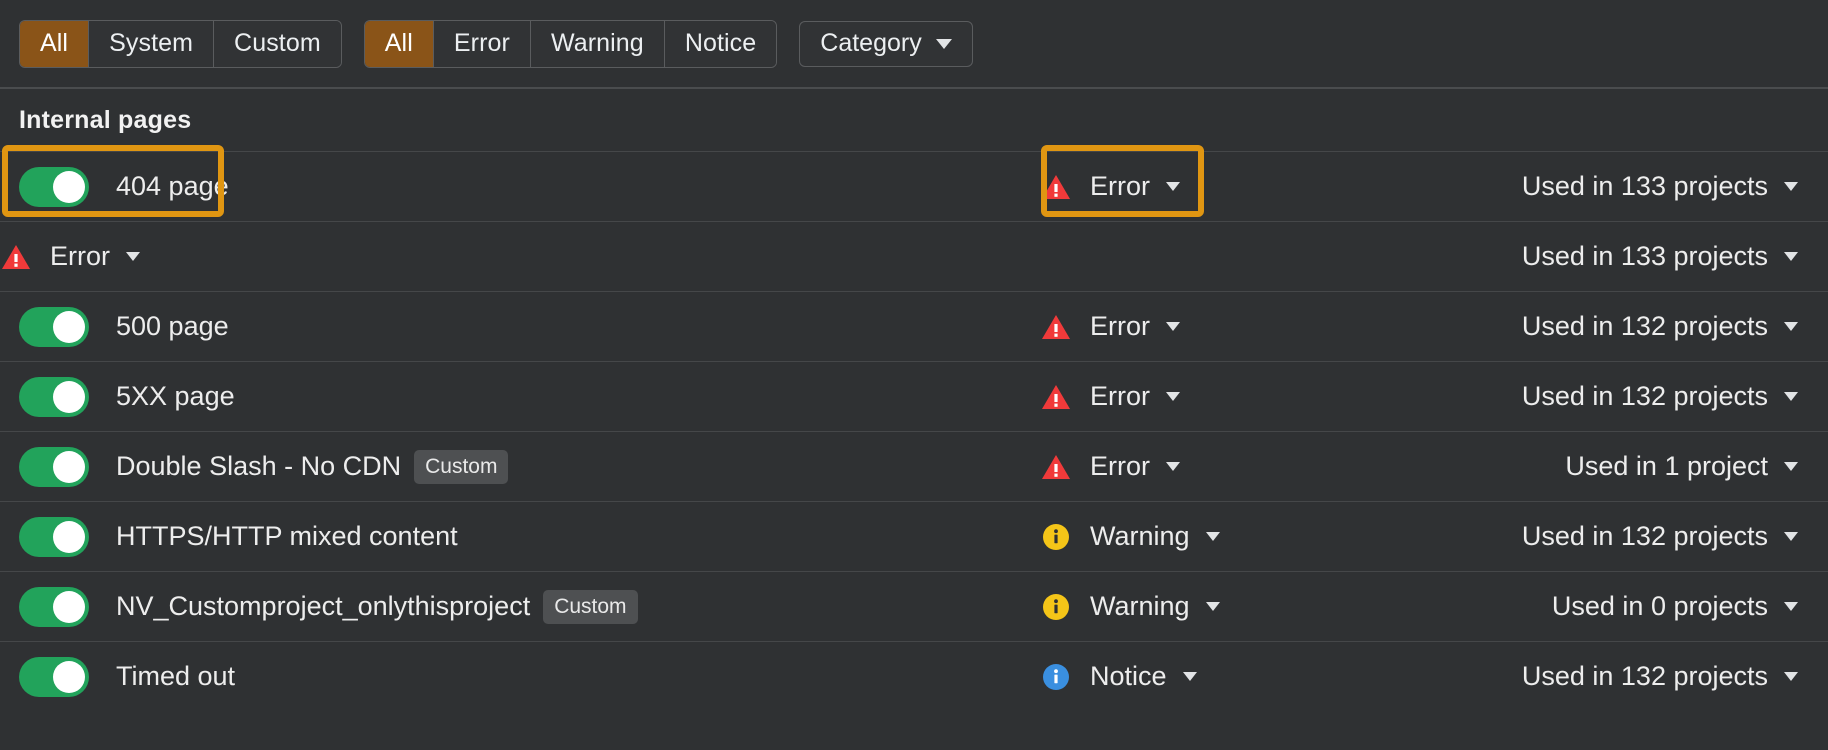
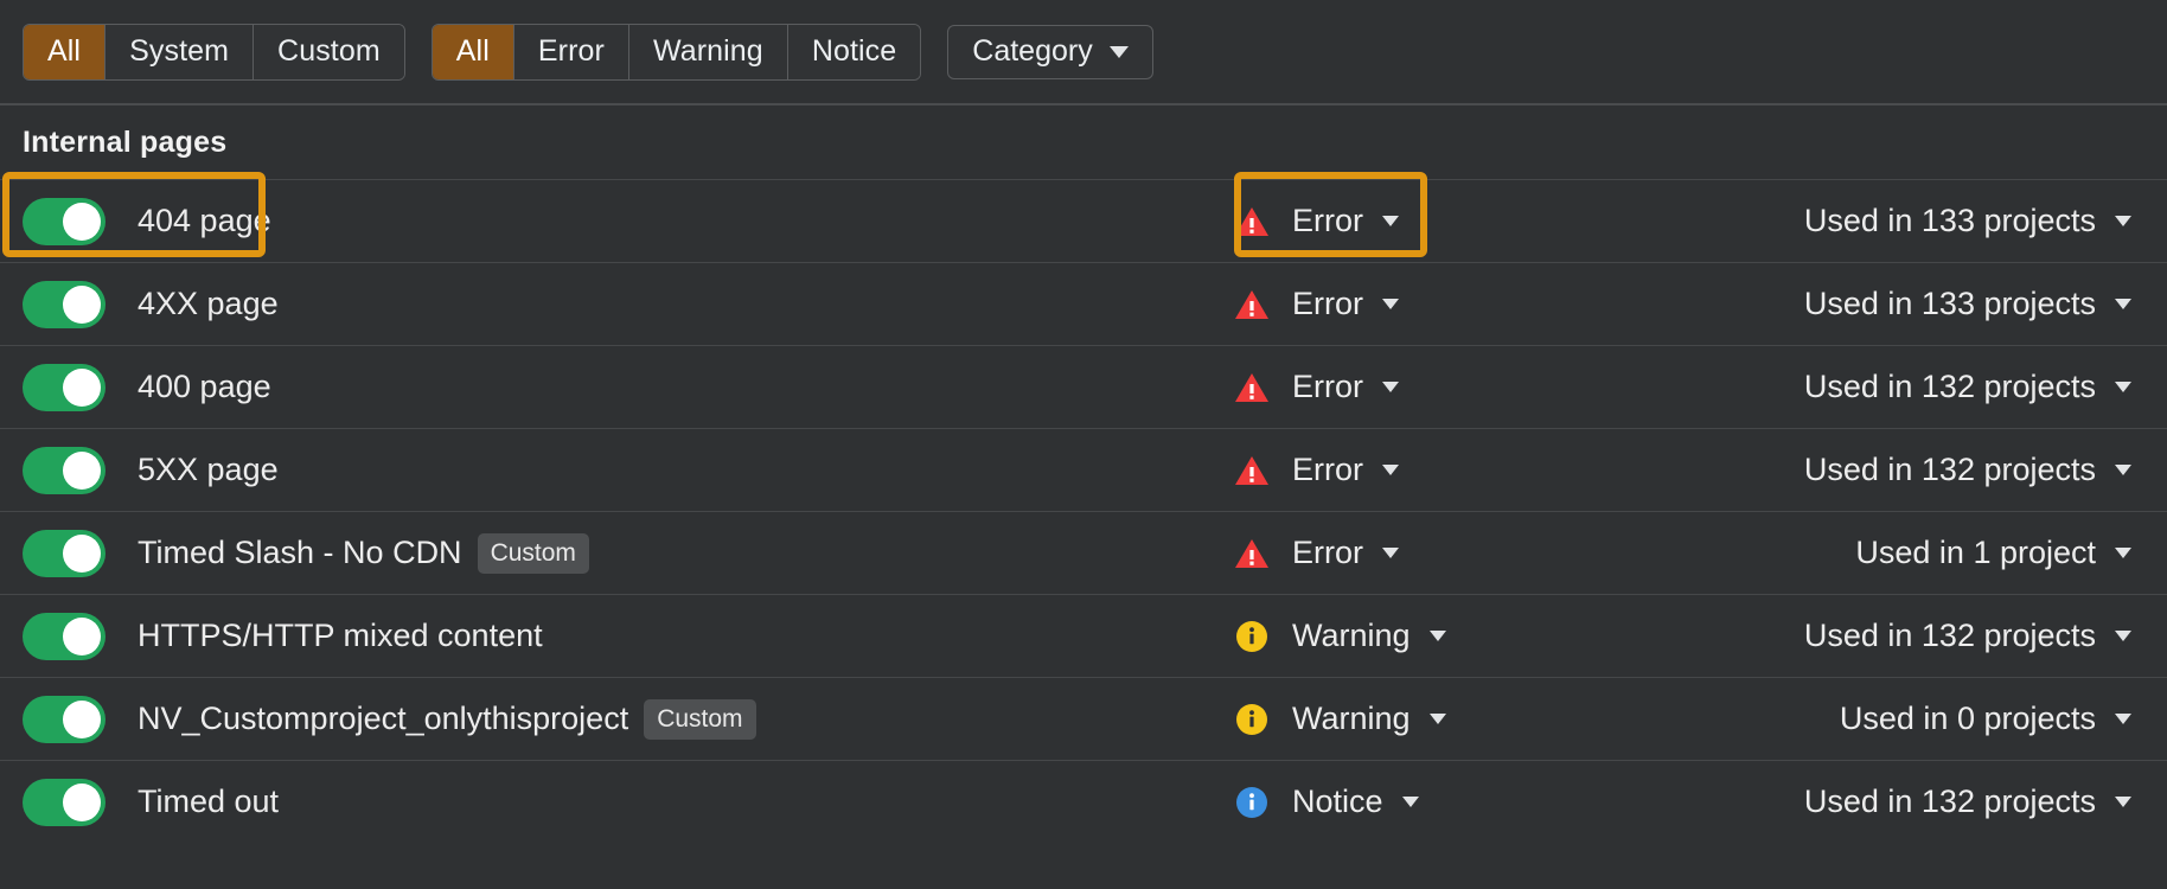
  All
  System
  Custom
  All
  Error
  Warning
  Notice
  Category
  Internal pages
  404 page
  Error
  Used in 133 projects
+ 4XX page
  Error
  Used in 133 projects
- 500 page
+ 400 page
  Error
  Used in 132 projects
  5XX page
  Error
  Used in 132 projects
- Double Slash - No CDN
+ Timed Slash - No CDN
  Custom
  Error
  Used in 1 project
  HTTPS/HTTP mixed content
  Warning
  Used in 132 projects
  NV_Customproject_onlythisproject
  Custom
  Warning
  Used in 0 projects
  Timed out
  Notice
  Used in 132 projects
